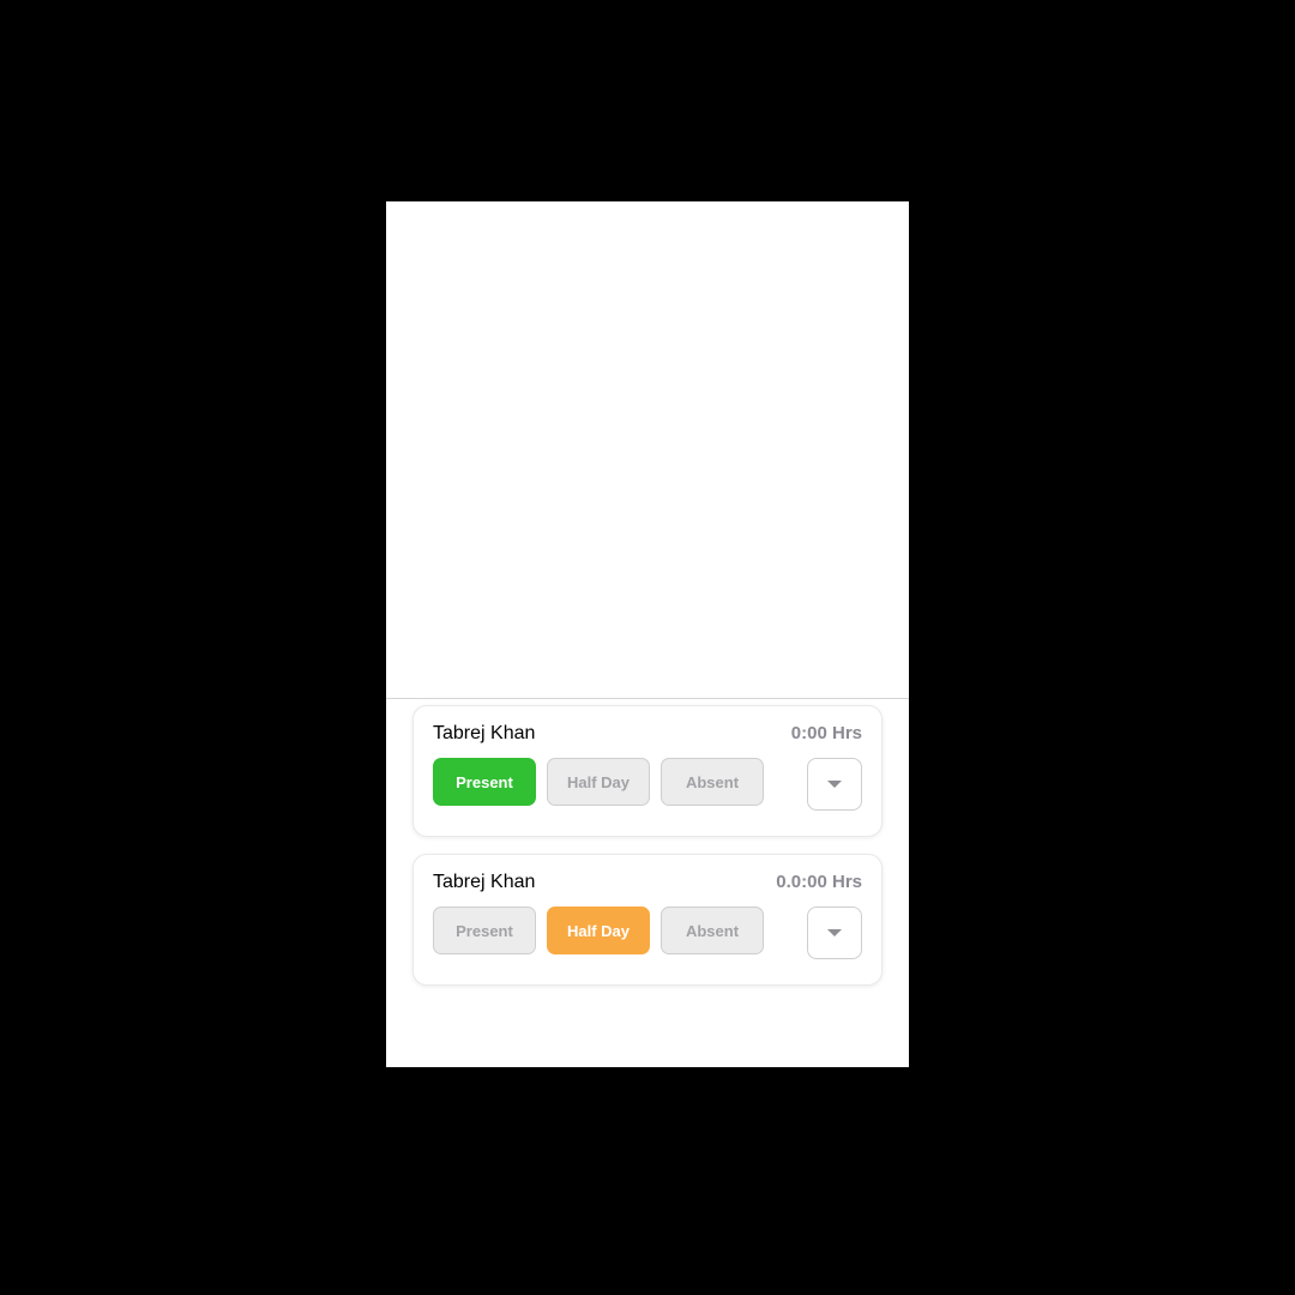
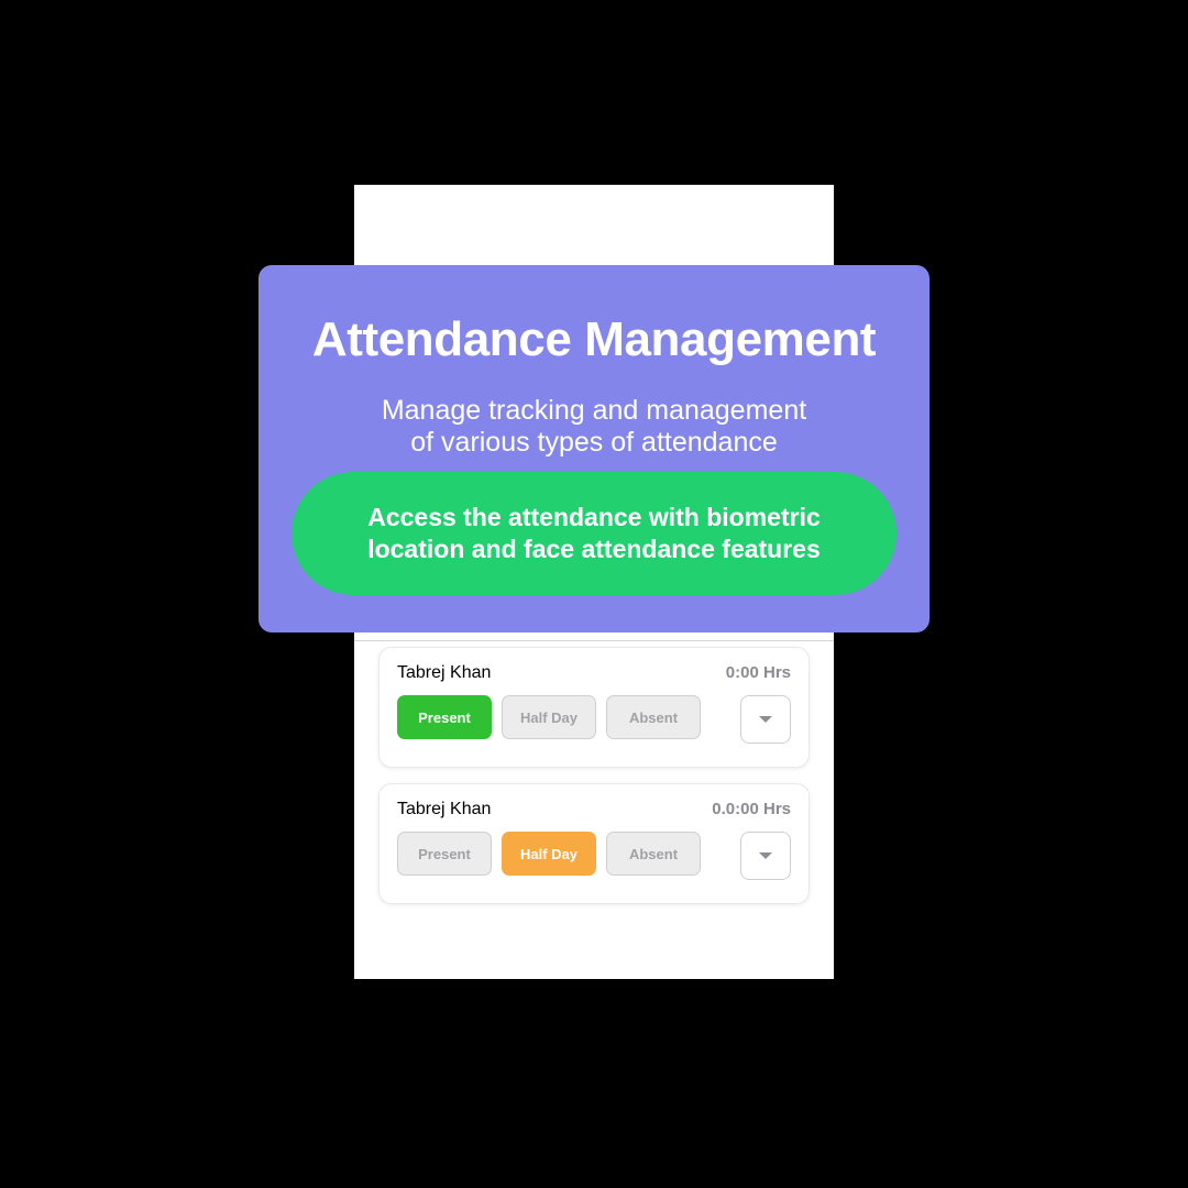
  Tabrej Khan
  0:00 Hrs
  Present
  Half Day
  Absent
  Tabrej Khan
  0.0:00 Hrs
  Present
  Half Day
  Absent
+ Attendance Management
+ Manage tracking and management
+ of various types of attendance
+ Access the attendance with biometric
+ location and face attendance features
